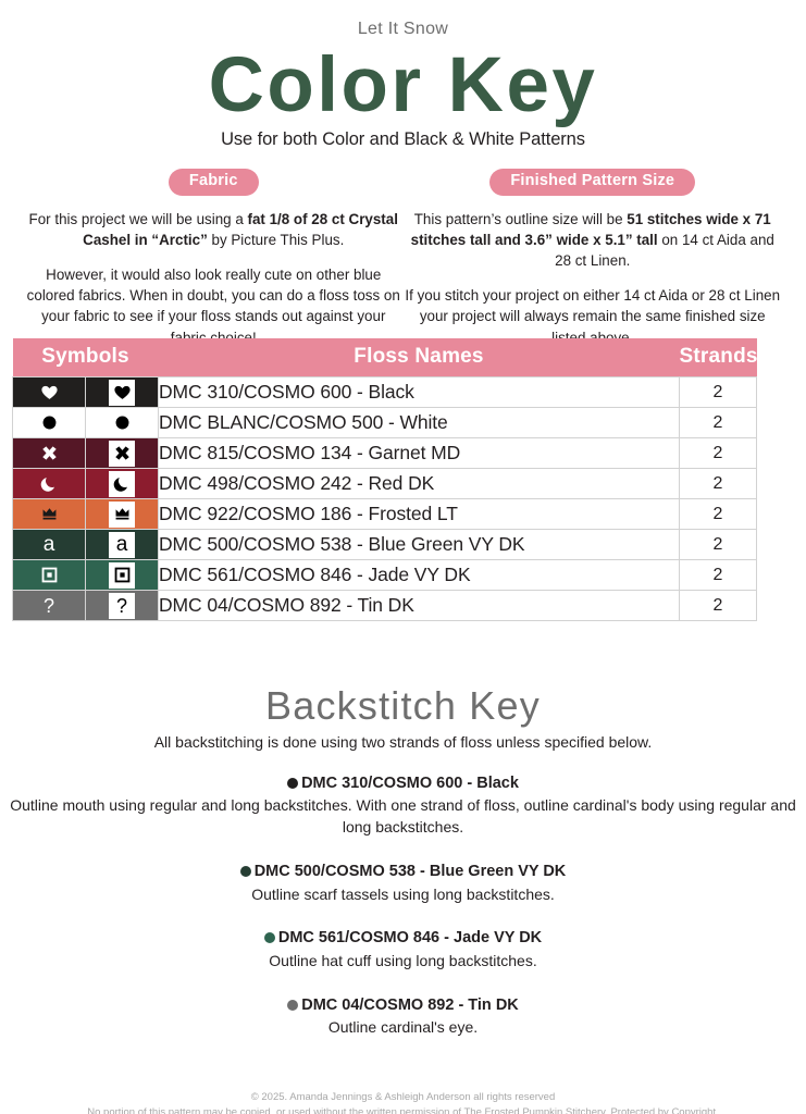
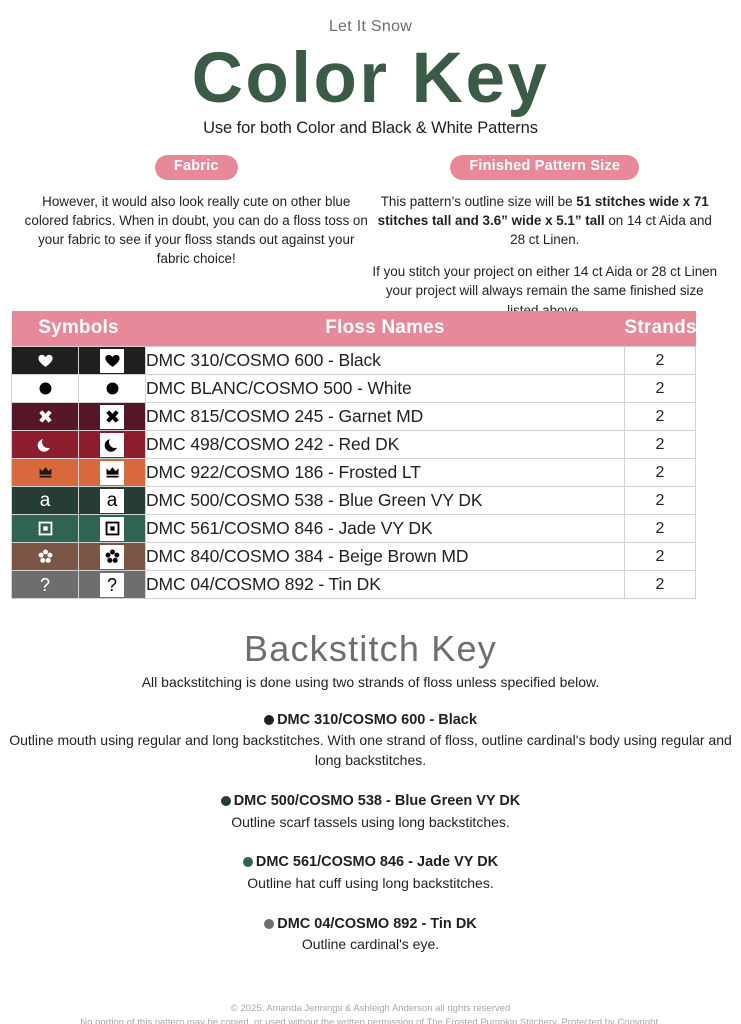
  Let It Snow
  Color Key
  Use for both Color and Black & White Patterns
  Fabric
- For this project we will be using a fat 1/8 of 28 ct Crystal Cashel in “Arctic” by Picture This Plus.
  However, it would also look really cute on other blue colored fabrics. When in doubt, you can do a floss toss on your fabric to see if your floss stands out against your fabric choice!
  Finished Pattern Size
  This pattern’s outline size will be 51 stitches wide x 71 stitches tall and 3.6” wide x 5.1” tall on 14 ct Aida and 28 ct Linen.
  If you stitch your project on either 14 ct Aida or 28 ct Linen your project will always remain the same finished size listed above.
  Symbols	Floss Names	Strands
  		DMC 310/COSMO 600 - Black	2
  		DMC BLANC/COSMO 500 - White	2
- 		DMC 815/COSMO 134 - Garnet MD	2
+ 		DMC 815/COSMO 245 - Garnet MD	2
  		DMC 498/COSMO 242 - Red DK	2
  		DMC 922/COSMO 186 - Frosted LT	2
  a	a	DMC 500/COSMO 538 - Blue Green VY DK	2
  		DMC 561/COSMO 846 - Jade VY DK	2
+ 		DMC 840/COSMO 384 - Beige Brown MD	2
  ?	?	DMC 04/COSMO 892 - Tin DK	2
  Backstitch Key
  All backstitching is done using two strands of floss unless specified below.
  DMC 310/COSMO 600 - Black
  Outline mouth using regular and long backstitches. With one strand of floss, outline cardinal's body using regular and long backstitches.
  DMC 500/COSMO 538 - Blue Green VY DK
  Outline scarf tassels using long backstitches.
  DMC 561/COSMO 846 - Jade VY DK
  Outline hat cuff using long backstitches.
  DMC 04/COSMO 892 - Tin DK
  Outline cardinal's eye.
  © 2025. Amanda Jennings & Ashleigh Anderson all rights reserved
  No portion of this pattern may be copied, or used without the written permission of The Frosted Pumpkin Stitchery. Protected by Copyright.
